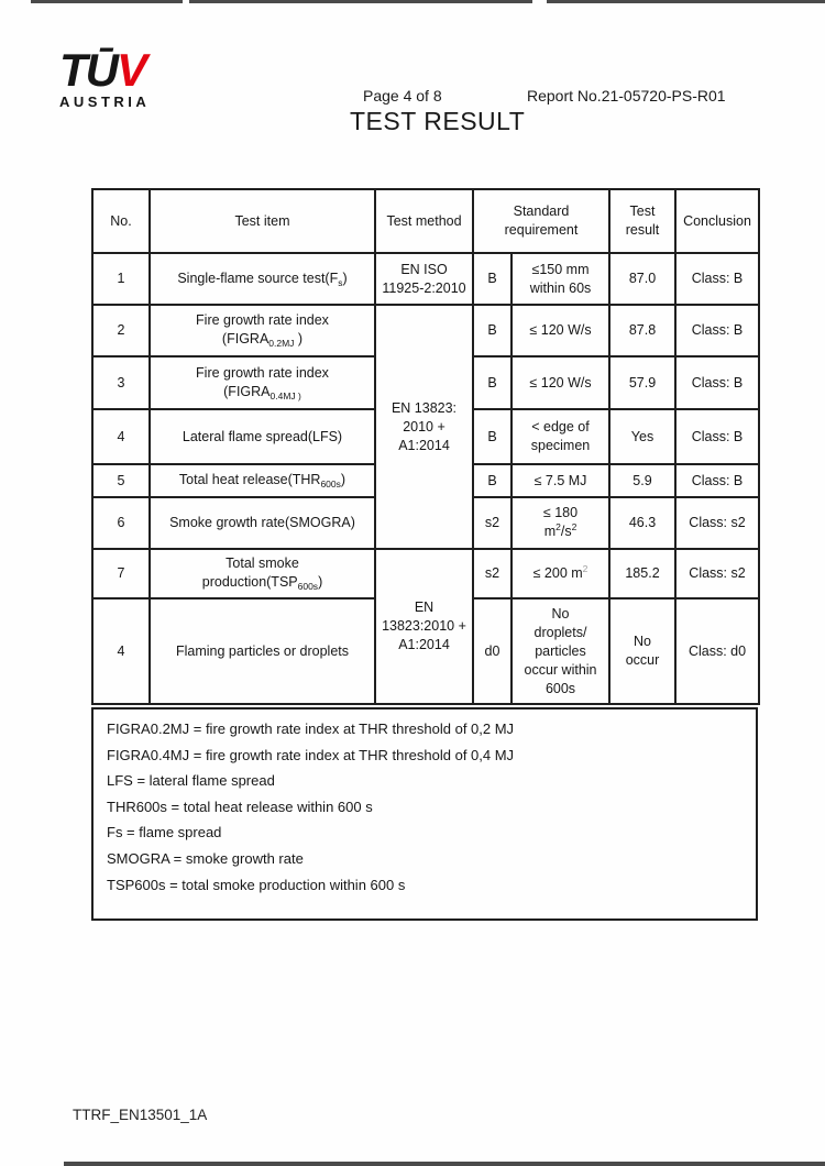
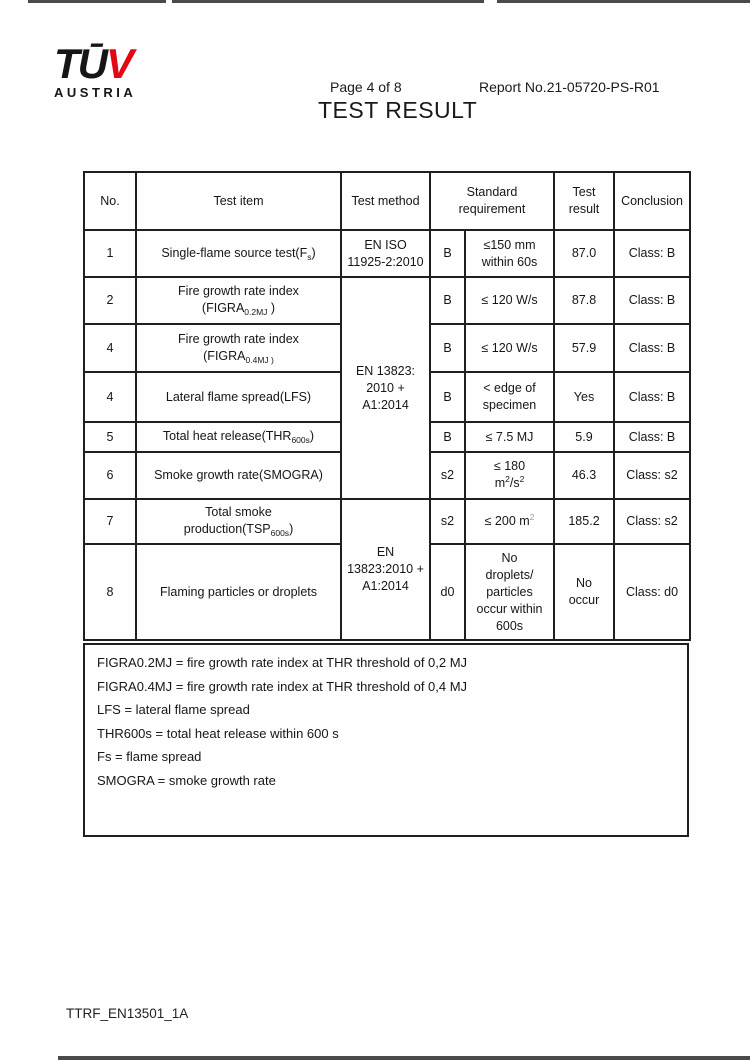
  TŪV
  AUSTRIA
  Page 4 of 8
  Report No.21-05720-PS-R01
  TEST RESULT
  No.	Test item	Test method	Standard requirement	Test result	Conclusion
  1	Single-flame source test(Fs)	EN ISO 11925-2:2010	B	≤150 mm within 60s	87.0	Class: B
  2	Fire growth rate index (FIGRA0.2MJ )	EN 13823: 2010 + A1:2014	B	≤ 120 W/s	87.8	Class: B
- 3	Fire growth rate index (FIGRA0.4MJ )	B	≤ 120 W/s	57.9	Class: B
+ 4	Fire growth rate index (FIGRA0.4MJ )	B	≤ 120 W/s	57.9	Class: B
  4	Lateral flame spread(LFS)	B	< edge of specimen	Yes	Class: B
  5	Total heat release(THR600s)	B	≤ 7.5 MJ	5.9	Class: B
  6	Smoke growth rate(SMOGRA)	s2	≤ 180 m2/s2	46.3	Class: s2
  7	Total smoke production(TSP600s)	EN 13823:2010 + A1:2014	s2	≤ 200 m2	185.2	Class: s2
- 4	Flaming particles or droplets	d0	No droplets/ particles occur within 600s	No occur	Class: d0
+ 8	Flaming particles or droplets	d0	No droplets/ particles occur within 600s	No occur	Class: d0
  FIGRA0.2MJ = fire growth rate index at THR threshold of 0,2 MJ
  FIGRA0.4MJ = fire growth rate index at THR threshold of 0,4 MJ
  LFS = lateral flame spread
  THR600s = total heat release within 600 s
  Fs = flame spread
  SMOGRA = smoke growth rate
- TSP600s = total smoke production within 600 s
  TTRF_EN13501_1A
